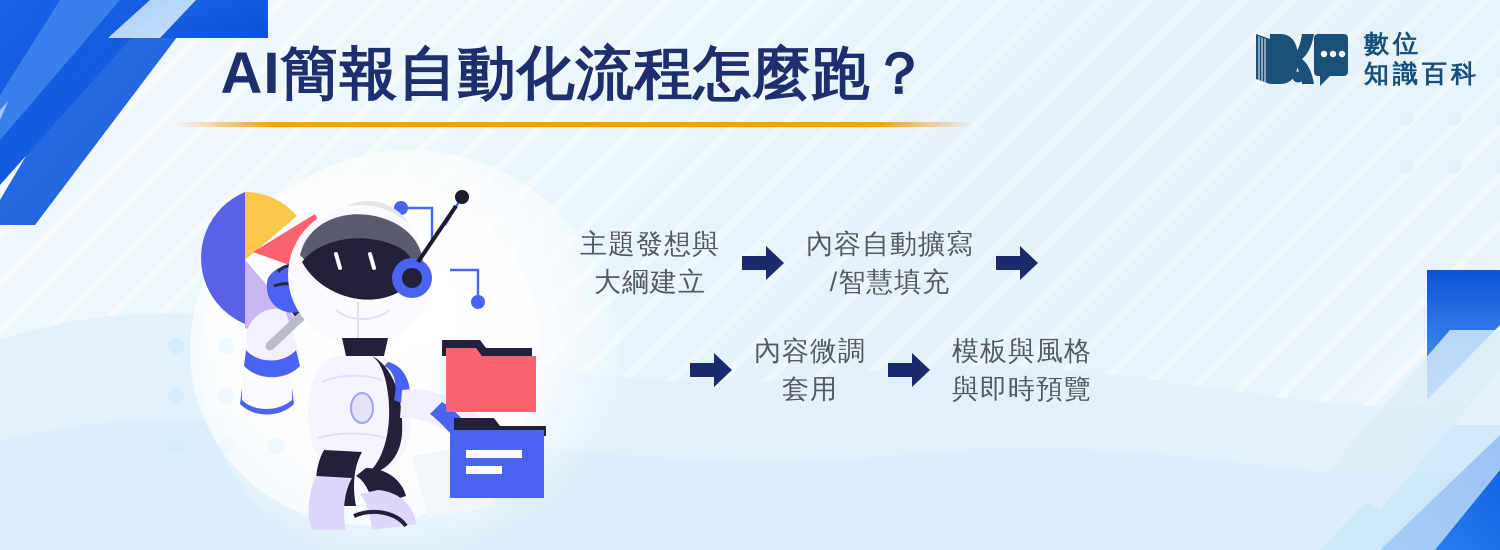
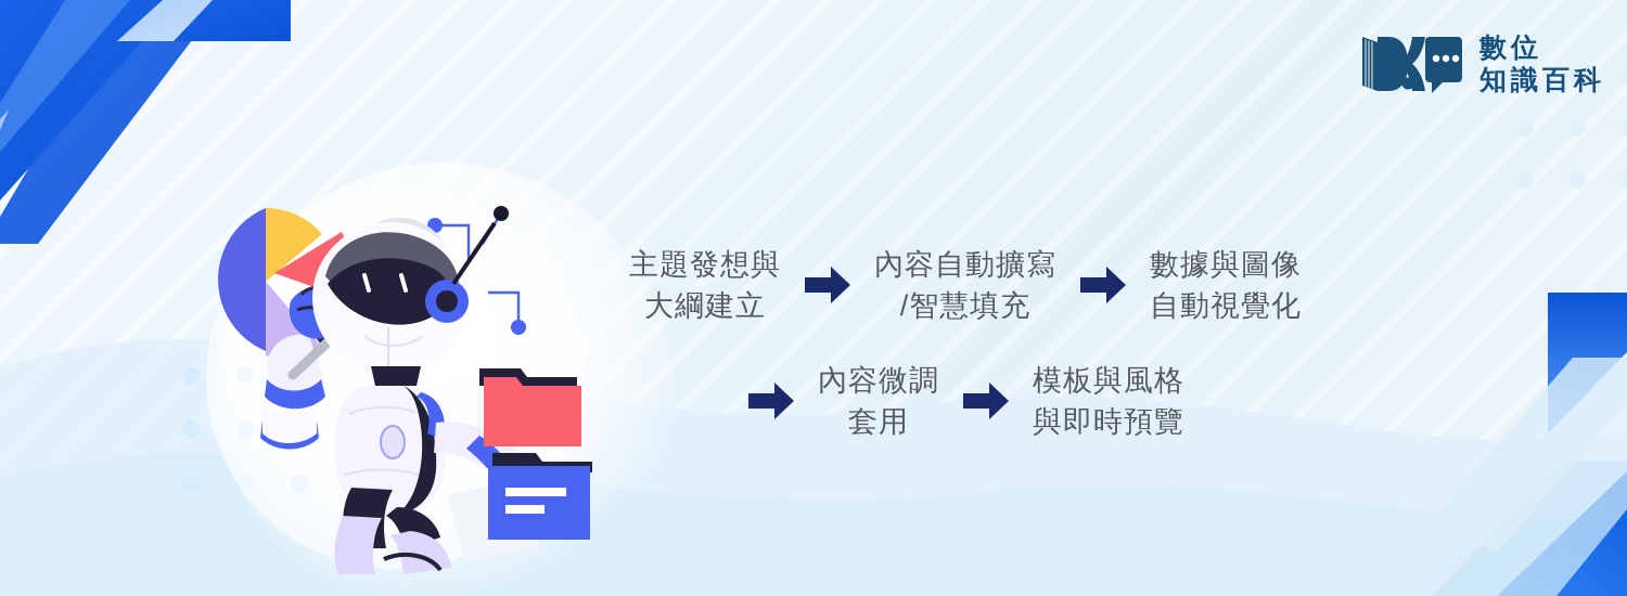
- AI簡報自動化流程怎麼跑？
  數位
  知識百科
  主題發想與
  大綱建立
  內容自動擴寫
  /智慧填充
+ 數據與圖像
+ 自動視覺化
  內容微調
  套用
  模板與風格
  與即時預覽
